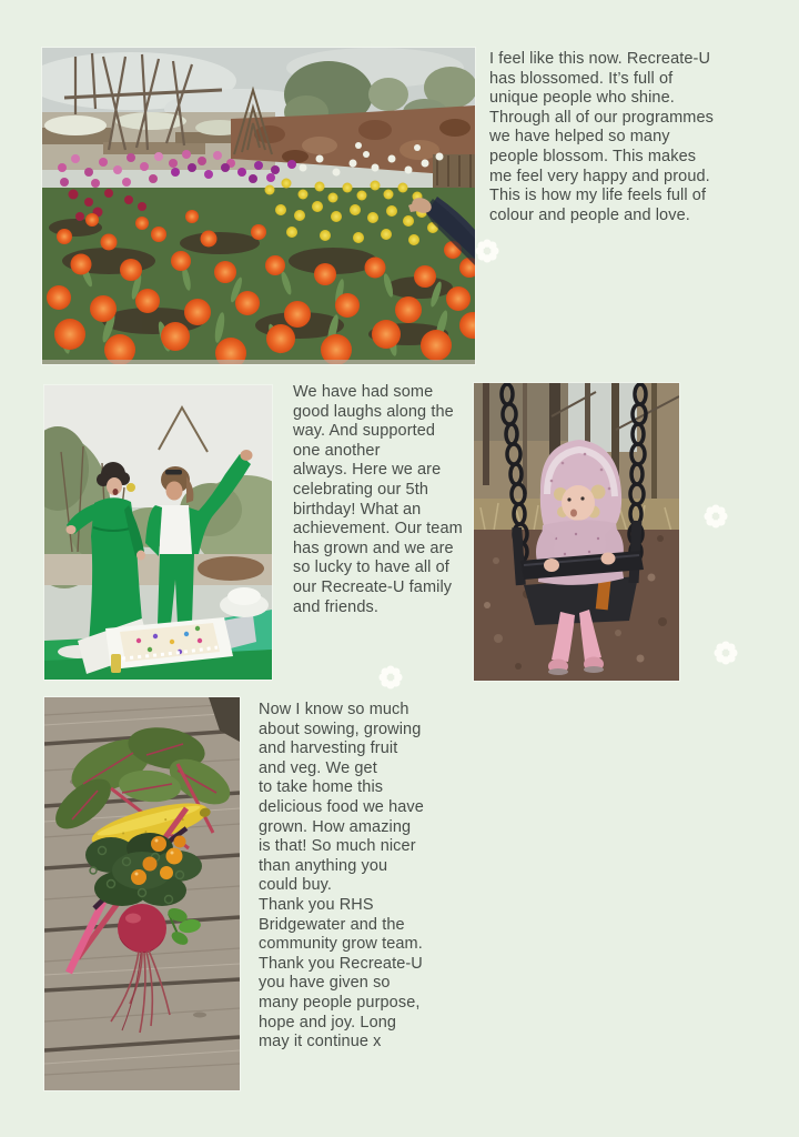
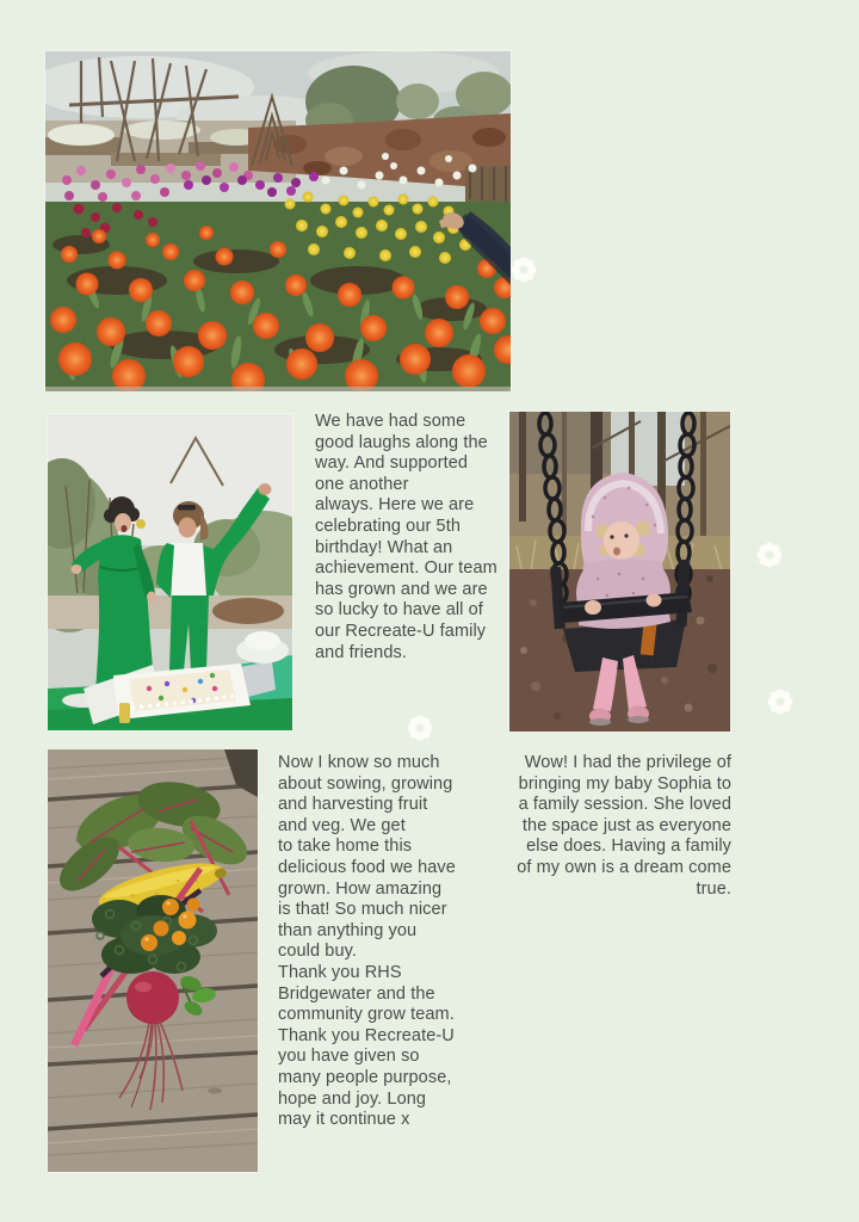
- I feel like this now. Recreate-U
- has blossomed. It’s full of
- unique people who shine.
- Through all of our programmes
- we have helped so many
- people blossom. This makes
- me feel very happy and proud.
- This is how my life feels full of
- colour and people and love.
  We have had some
  good laughs along the
  way. And supported
  one another
  always. Here we are
  celebrating our 5th
  birthday! What an
  achievement. Our team
  has grown and we are
  so lucky to have all of
  our Recreate-U family
  and friends.
  Now I know so much
  about sowing, growing
  and harvesting fruit
  and veg. We get
  to take home this
  delicious food we have
  grown. How amazing
  is that! So much nicer
  than anything you
  could buy.
  Thank you RHS
  Bridgewater and the
  community grow team.
  Thank you Recreate-U
  you have given so
  many people purpose,
  hope and joy. Long
  may it continue x
+ Wow! I had the privilege of
+ bringing my baby Sophia to
+ a family session. She loved
+ the space just as everyone
+ else does. Having a family
+ of my own is a dream come
+ true.
